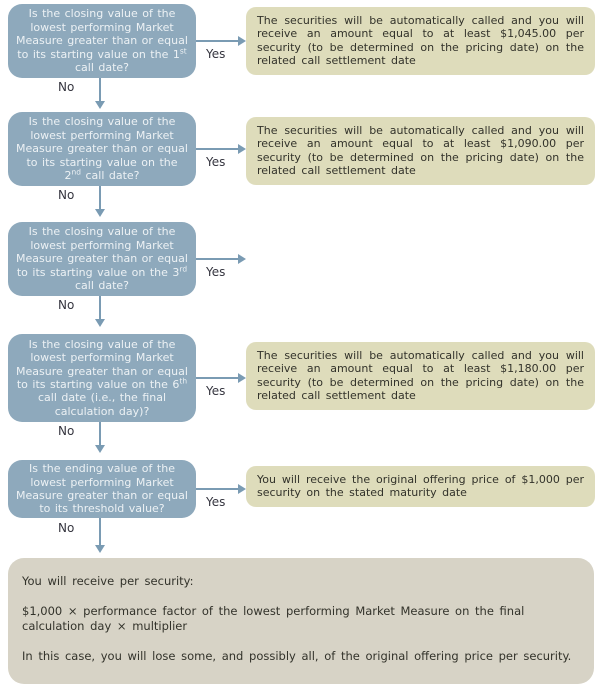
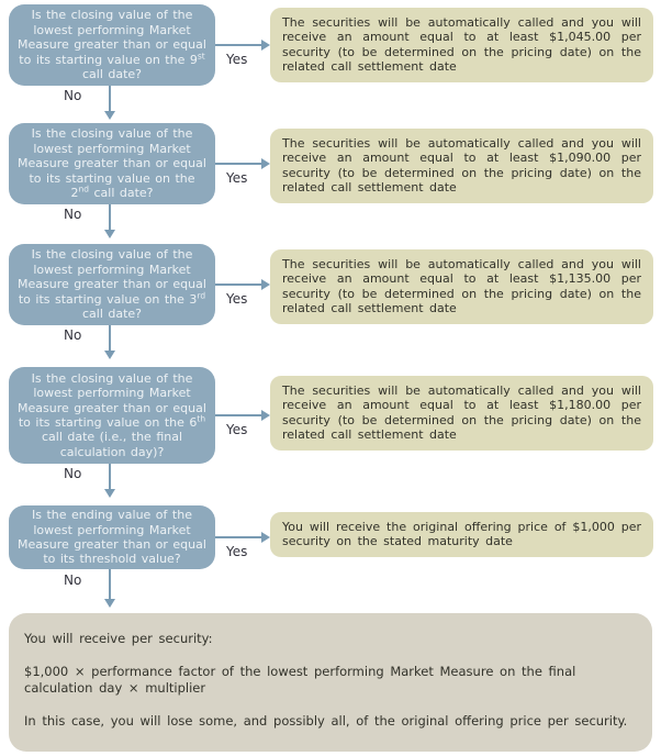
- Is the closing value of the lowest performing Market Measure greater than or equal to its starting value on the 1st call date?
+ Is the closing value of the lowest performing Market Measure greater than or equal to its starting value on the 9st call date?
  Yes
  The securities will be automatically called and you will receive an amount equal to at least $1,045.00 per security (to be determined on the pricing date) on the related call settlement date
  No
  Is the closing value of the lowest performing Market Measure greater than or equal to its starting value on the 2nd call date?
  Yes
  The securities will be automatically called and you will receive an amount equal to at least $1,090.00 per security (to be determined on the pricing date) on the related call settlement date
  No
  Is the closing value of the lowest performing Market Measure greater than or equal to its starting value on the 3rd call date?
  Yes
+ The securities will be automatically called and you will receive an amount equal to at least $1,135.00 per security (to be determined on the pricing date) on the related call settlement date
  No
  Is the closing value of the lowest performing Market Measure greater than or equal to its starting value on the 6th call date (i.e., the final calculation day)?
  Yes
  The securities will be automatically called and you will receive an amount equal to at least $1,180.00 per security (to be determined on the pricing date) on the related call settlement date
  No
  Is the ending value of the lowest performing Market Measure greater than or equal to its threshold value?
  Yes
  You will receive the original offering price of $1,000 per security on the stated maturity date
  No
  You will receive per security:
  $1,000 × performance factor of the lowest performing Market Measure on the final calculation day × multiplier
  In this case, you will lose some, and possibly all, of the original offering price per security.
